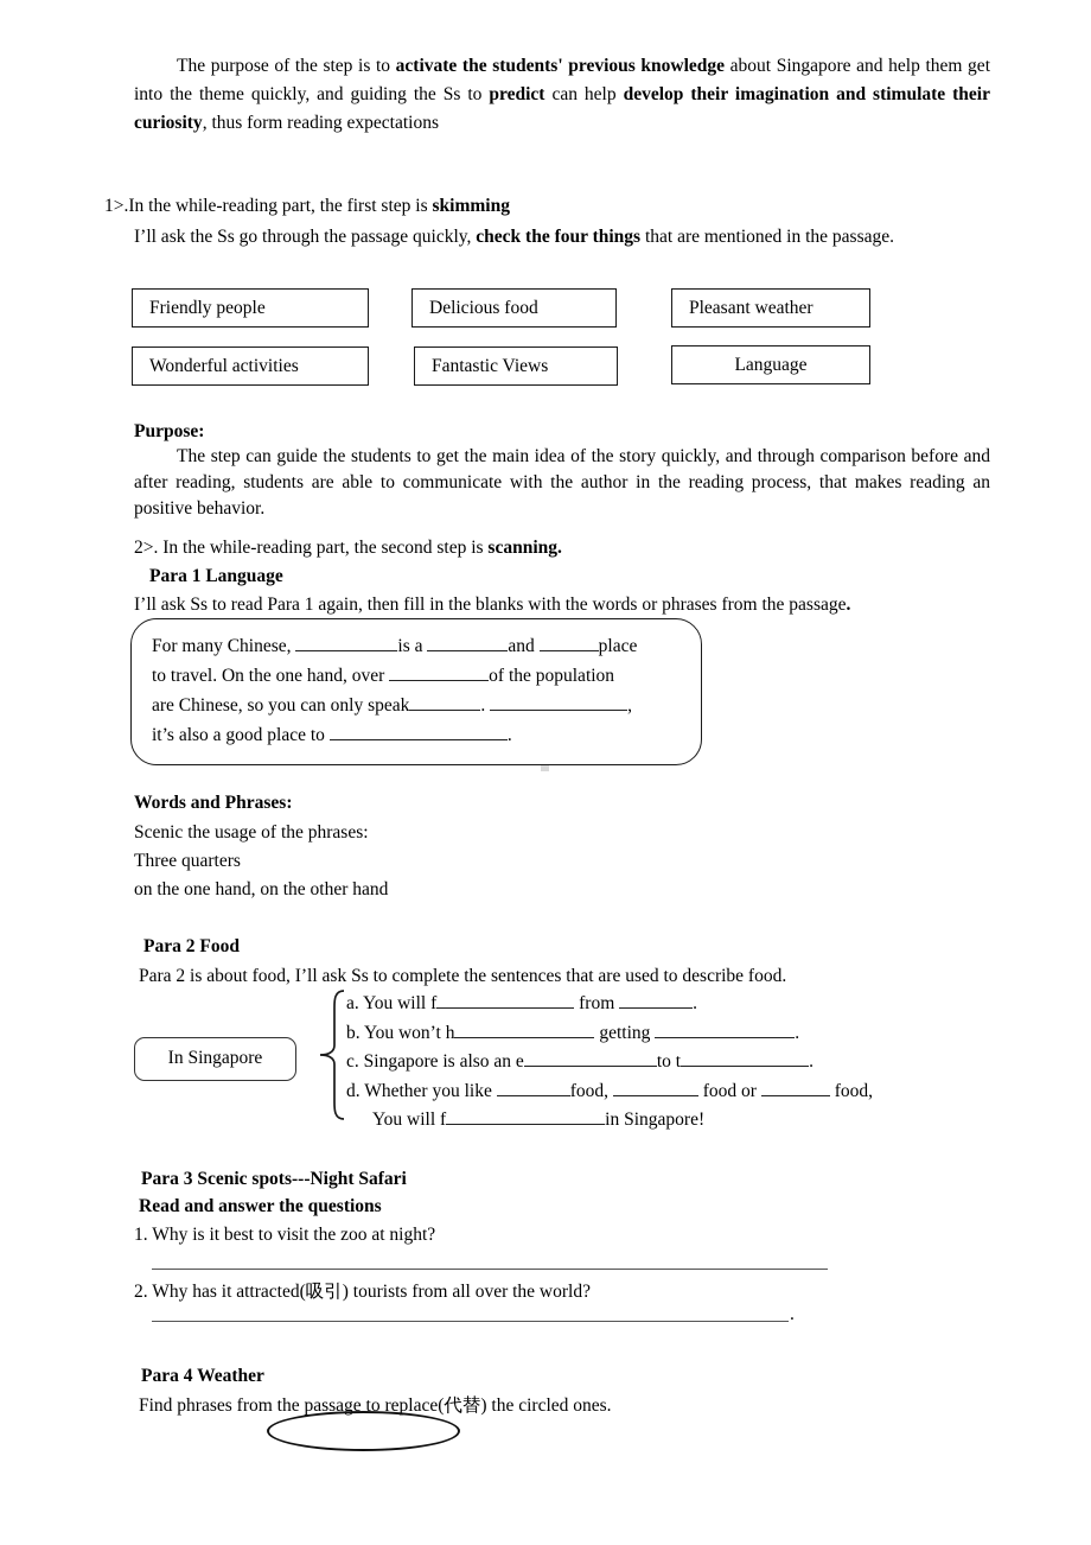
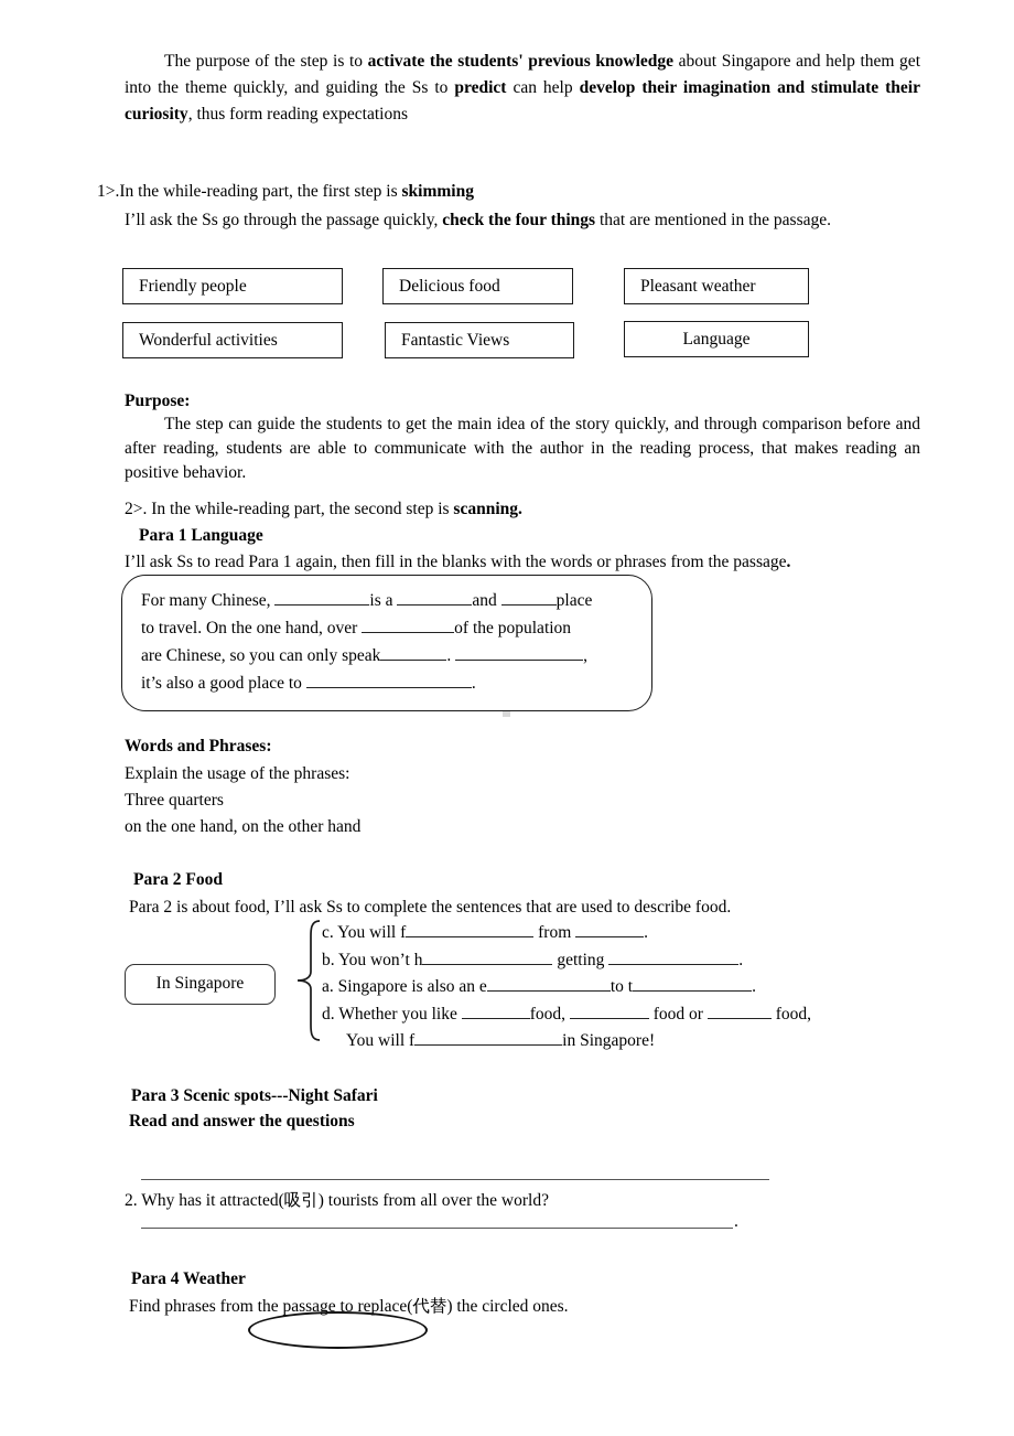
  The purpose of the step is to activate the students' previous knowledge about Singapore and help them get into the theme quickly, and guiding the Ss to predict can help develop their imagination and stimulate their curiosity, thus form reading expectations
  1>.In the while-reading part, the first step is skimming
  I’ll ask the Ss go through the passage quickly, check the four things that are mentioned in the passage.
  Friendly people
  Delicious food
  Pleasant weather
  Wonderful activities
  Fantastic Views
  Language
  Purpose:
  The step can guide the students to get the main idea of the story quickly, and through comparison before and after reading, students are able to communicate with the author in the reading process, that makes reading an positive behavior.
  2>. In the while-reading part, the second step is scanning.
  Para 1 Language
  I’ll ask Ss to read Para 1 again, then fill in the blanks with the words or phrases from the passage.
  For many Chinese, is a and place
  to travel. On the one hand, over of the population
  are Chinese, so you can only speak . ,
  it’s also a good place to .
  Words and Phrases:
- Scenic the usage of the phrases:
+ Explain the usage of the phrases:
  Three quarters
  on the one hand, on the other hand
  Para 2 Food
  Para 2 is about food, I’ll ask Ss to complete the sentences that are used to describe food.
  In Singapore
- a. You will f from .
+ c. You will f from .
  b. You won’t h getting .
- c. Singapore is also an e to t .
+ a. Singapore is also an e to t .
  d. Whether you like food, food or food,
  You will f in Singapore!
  Para 3 Scenic spots---Night Safari
  Read and answer the questions
- 1. Why is it best to visit the zoo at night?
  2. Why has it attracted(吸引) tourists from all over the world?
  .
  Para 4 Weather
  Find phrases from the passage to replace(代替) the circled ones.
